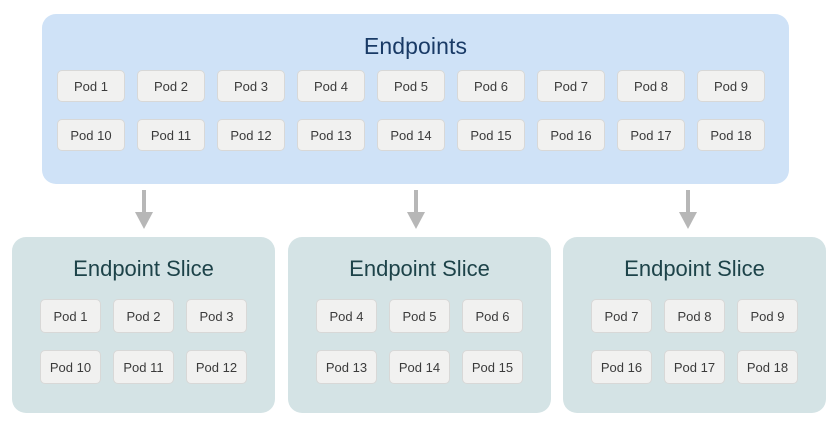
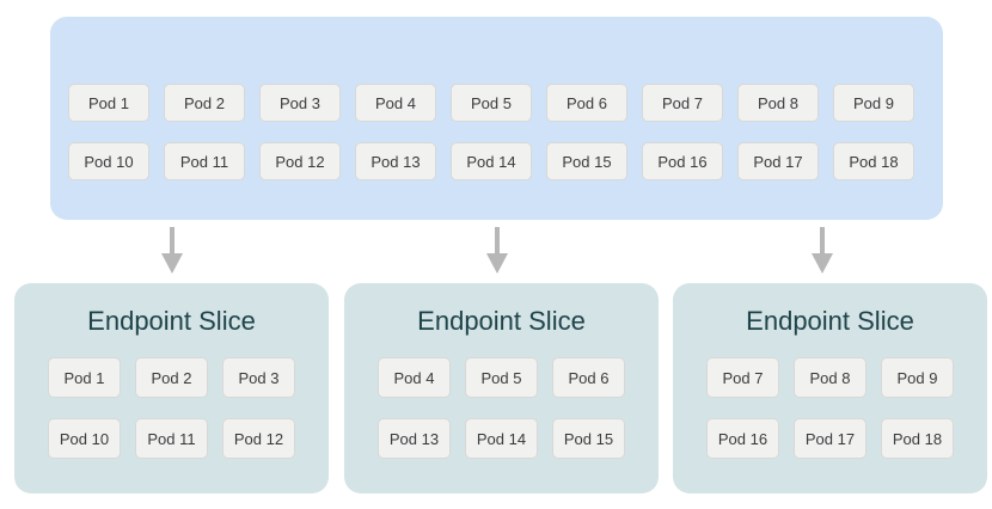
- Endpoints
  Pod 1
  Pod 2
  Pod 3
  Pod 4
  Pod 5
  Pod 6
  Pod 7
  Pod 8
  Pod 9
  Pod 10
  Pod 11
  Pod 12
  Pod 13
  Pod 14
  Pod 15
  Pod 16
  Pod 17
  Pod 18
  Endpoint Slice
  Pod 1
  Pod 2
  Pod 3
  Pod 10
  Pod 11
  Pod 12
  Endpoint Slice
  Pod 4
  Pod 5
  Pod 6
  Pod 13
  Pod 14
  Pod 15
  Endpoint Slice
  Pod 7
  Pod 8
  Pod 9
  Pod 16
  Pod 17
  Pod 18
